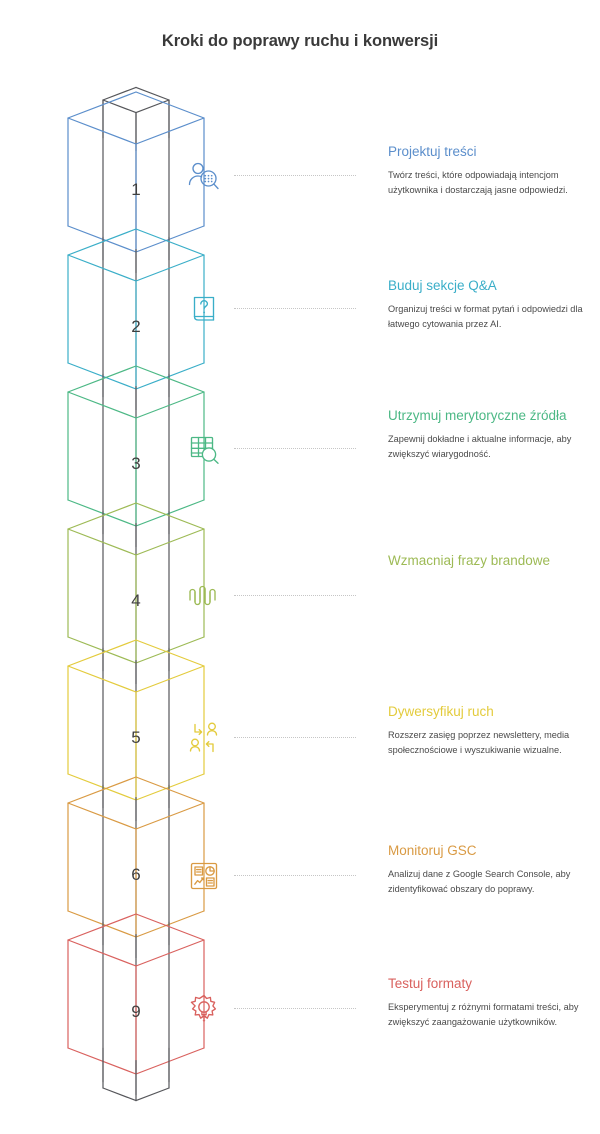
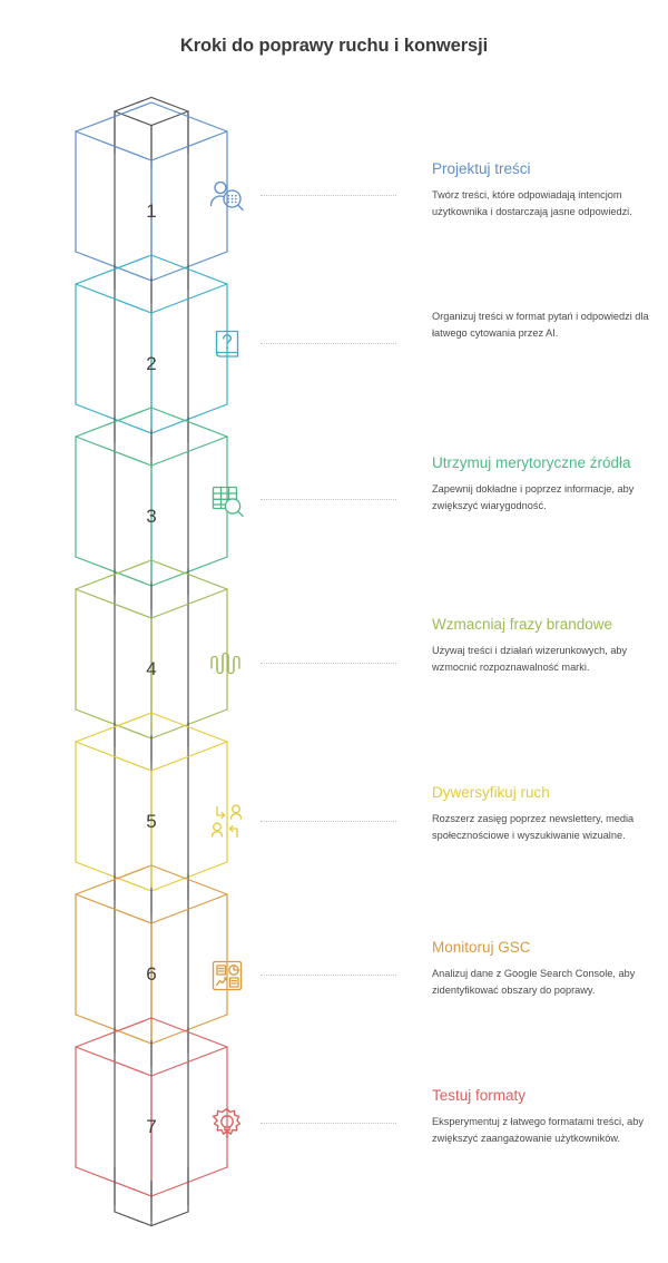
  Kroki do poprawy ruchu i konwersji
  1
  2
  3
  4
  5
  6
- 9
+ 7
  Projektuj treści
  Twórz treści, które odpowiadają intencjom użytkownika i dostarczają jasne odpowiedzi.
- Buduj sekcje Q&A
  Organizuj treści w format pytań i odpowiedzi dla łatwego cytowania przez AI.
  Utrzymuj merytoryczne źródła
- Zapewnij dokładne i aktualne informacje, aby zwiększyć wiarygodność.
+ Zapewnij dokładne i poprzez informacje, aby zwiększyć wiarygodność.
  Wzmacniaj frazy brandowe
+ Używaj treści i działań wizerunkowych, aby wzmocnić rozpoznawalność marki.
  Dywersyfikuj ruch
  Rozszerz zasięg poprzez newslettery, media społecznościowe i wyszukiwanie wizualne.
  Monitoruj GSC
  Analizuj dane z Google Search Console, aby zidentyfikować obszary do poprawy.
  Testuj formaty
- Eksperymentuj z różnymi formatami treści, aby zwiększyć zaangażowanie użytkowników.
+ Eksperymentuj z łatwego formatami treści, aby zwiększyć zaangażowanie użytkowników.
